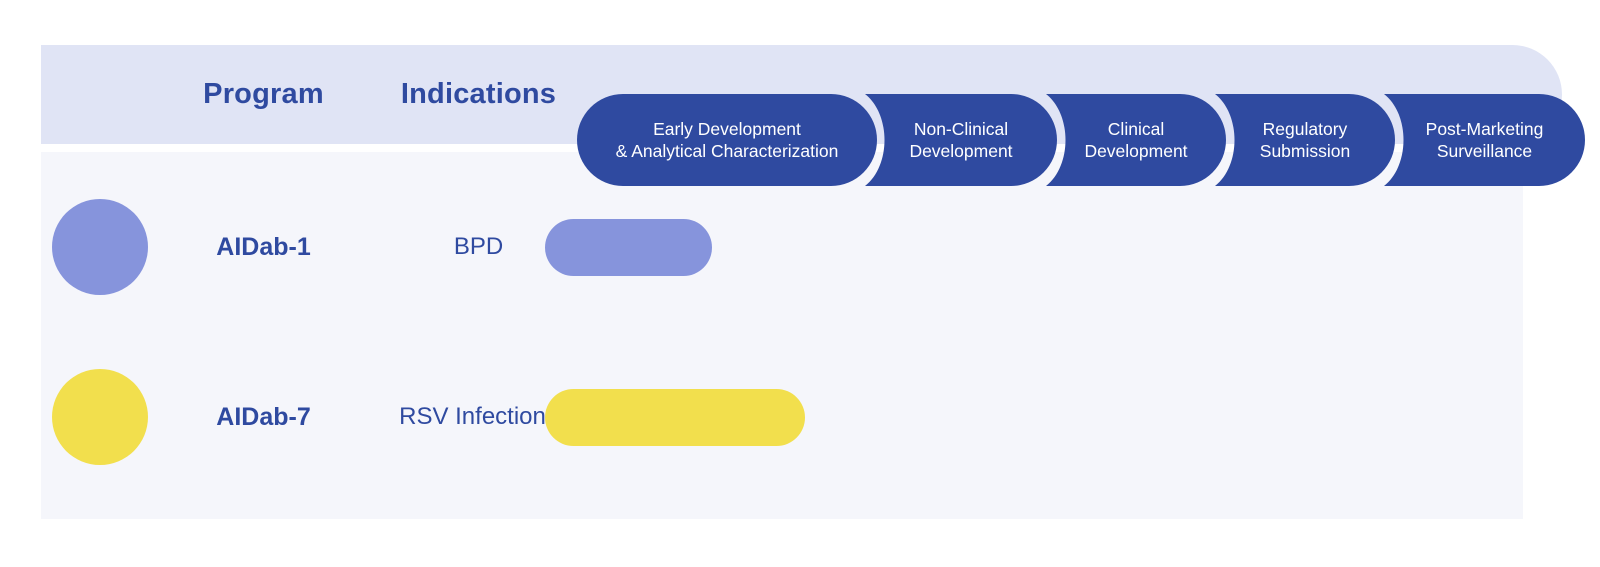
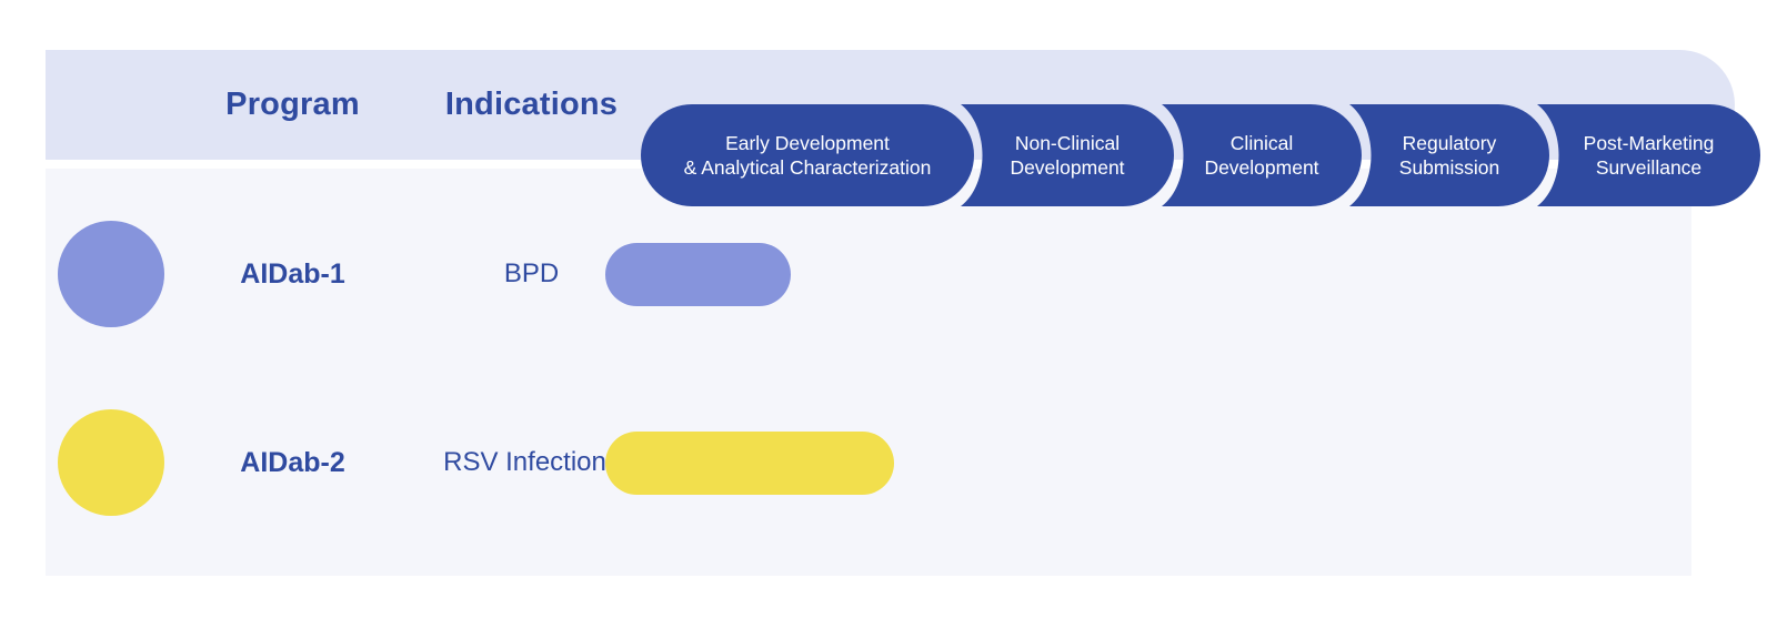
  AIDab-1
  BPD
- AIDab-7
+ AIDab-2
  RSV Infection
  Program
  Indications
  Early Development
  & Analytical Characterization
  Non-Clinical
  Development
  Clinical
  Development
  Regulatory
  Submission
  Post-Marketing
  Surveillance
